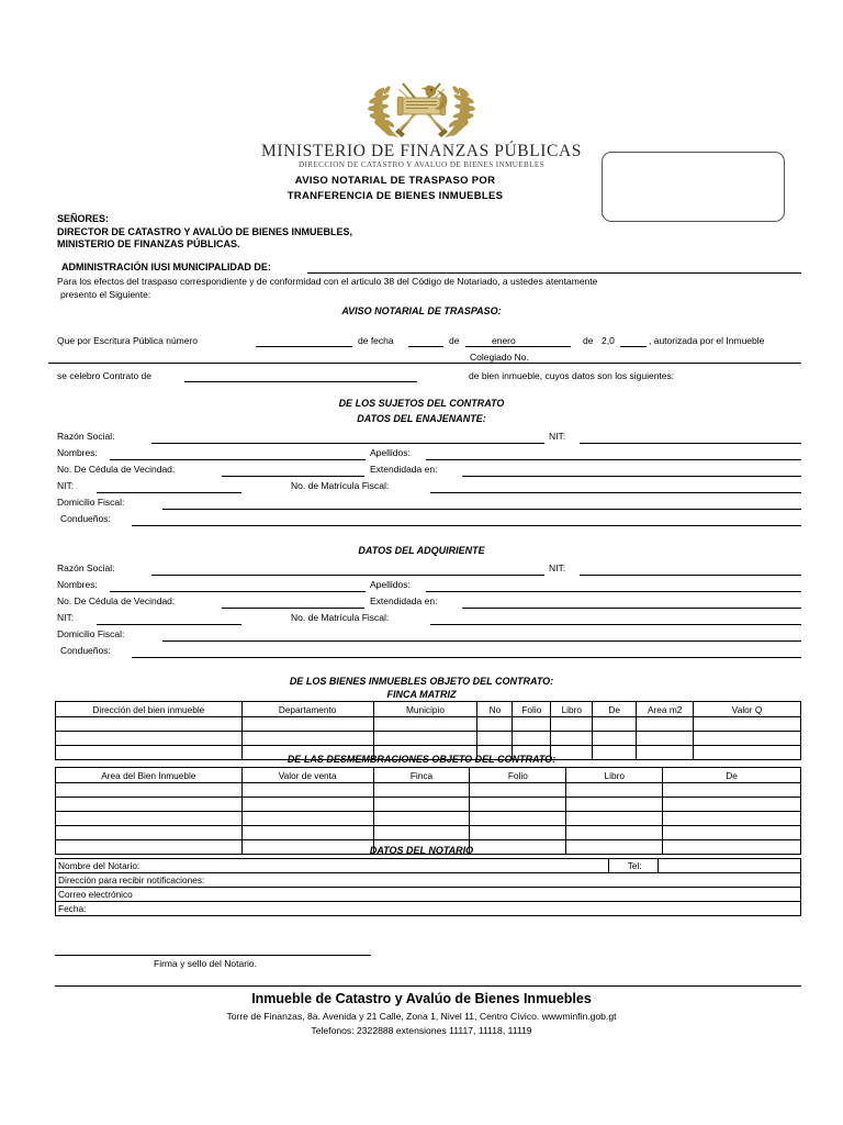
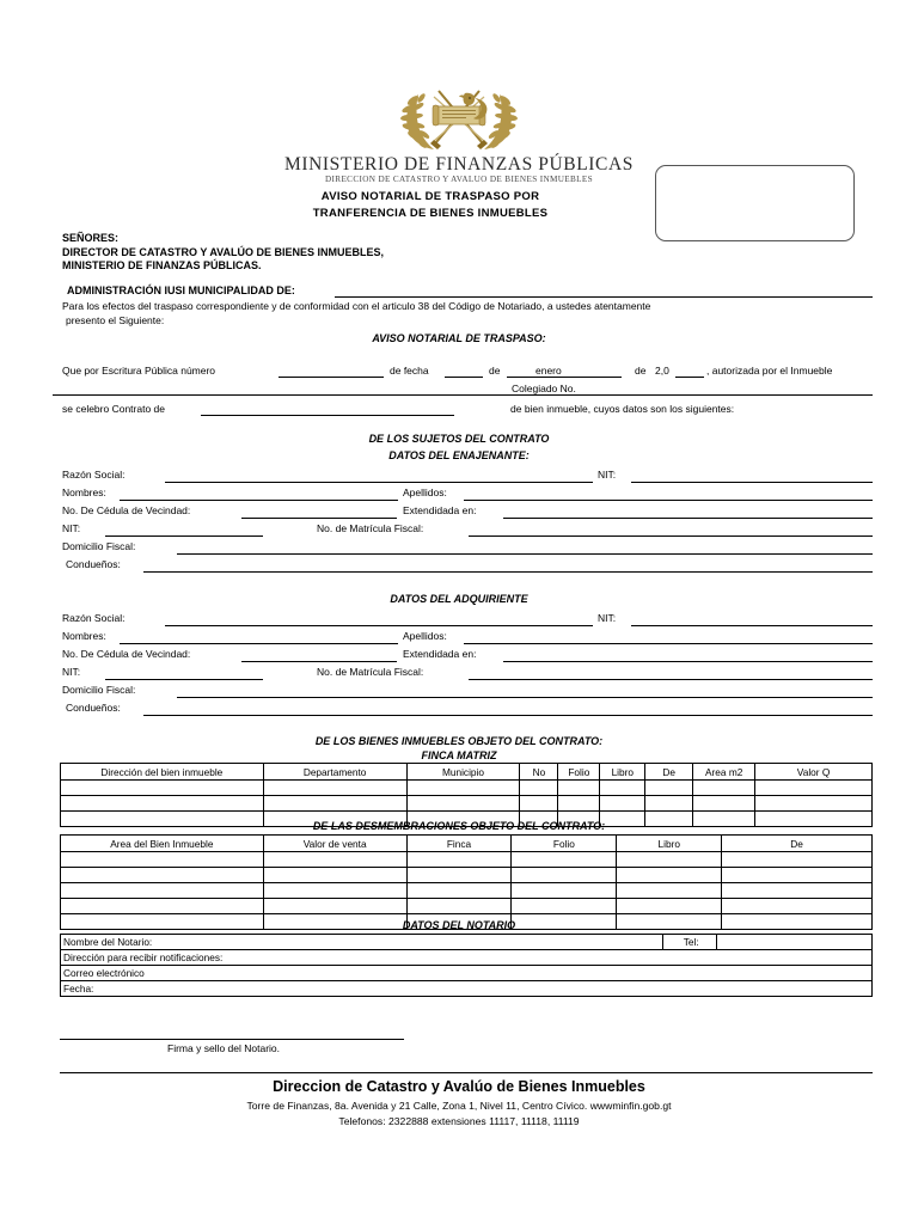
  MINISTERIO DE FINANZAS PÚBLICAS
  DIRECCION DE CATASTRO Y AVALUO DE BIENES INMUEBLES
  AVISO NOTARIAL DE TRASPASO POR
  TRANFERENCIA DE BIENES INMUEBLES
  SEÑORES:
  DIRECTOR DE CATASTRO Y AVALÚO DE BIENES INMUEBLES,
  MINISTERIO DE FINANZAS PÚBLICAS.
  ADMINISTRACIÓN IUSI MUNICIPALIDAD DE:
  Para los efectos del traspaso correspondiente y de conformidad con el articulo 38 del Código de Notariado, a ustedes atentamente
  presento el Siguiente:
  AVISO NOTARIAL DE TRASPASO:
  Que por Escritura Pública número
  de fecha
  de
  enero
  de
  2,0
  , autorizada por el Inmueble
  Colegiado No.
  se celebro Contrato de
  de bien inmueble, cuyos datos son los siguientes:
  DE LOS SUJETOS DEL CONTRATO
  DATOS DEL ENAJENANTE:
  Razón Social:
  NIT:
  Nombres:
  Apellidos:
  No. De Cédula de Vecindad:
  Extendidada en:
  NIT:
  No. de Matrícula Fiscal:
  Domicilio Fiscal:
  Condueños:
  DATOS DEL ADQUIRIENTE
  Razón Social:
  NIT:
  Nombres:
  Apellidos:
  No. De Cédula de Vecindad:
  Extendidada en:
  NIT:
  No. de Matrícula Fiscal:
  Domicilio Fiscal:
  Condueños:
  DE LOS BIENES INMUEBLES OBJETO DEL CONTRATO:
  FINCA MATRIZ
  Dirección del bien inmueble	Departamento	Municipio	No	Folio	Libro	De	Area m2	Valor Q
  DE LAS DESMEMBRACIONES OBJETO DEL CONTRATO:
  Area del Bien Inmueble	Valor de venta	Finca	Folio	Libro	De
  DATOS DEL NOTARIO
  Nombre del Notario:	Tel:
  Dirección para recibir notificaciones:
  Correo electrónico
  Fecha:
  Firma y sello del Notario.
- Inmueble de Catastro y Avalúo de Bienes Inmuebles
+ Direccion de Catastro y Avalúo de Bienes Inmuebles
  Torre de Finanzas, 8a. Avenida y 21 Calle, Zona 1, Nivel 11, Centro Cívico. wwwminfin.gob.gt
  Telefonos: 2322888 extensiones 11117, 11118, 11119
